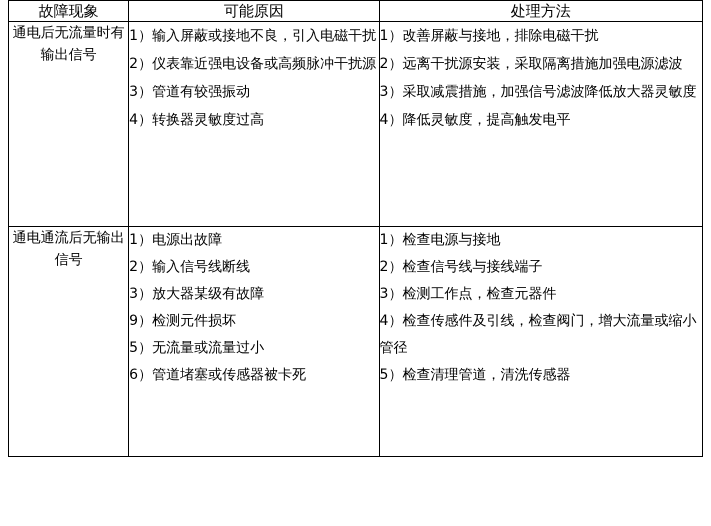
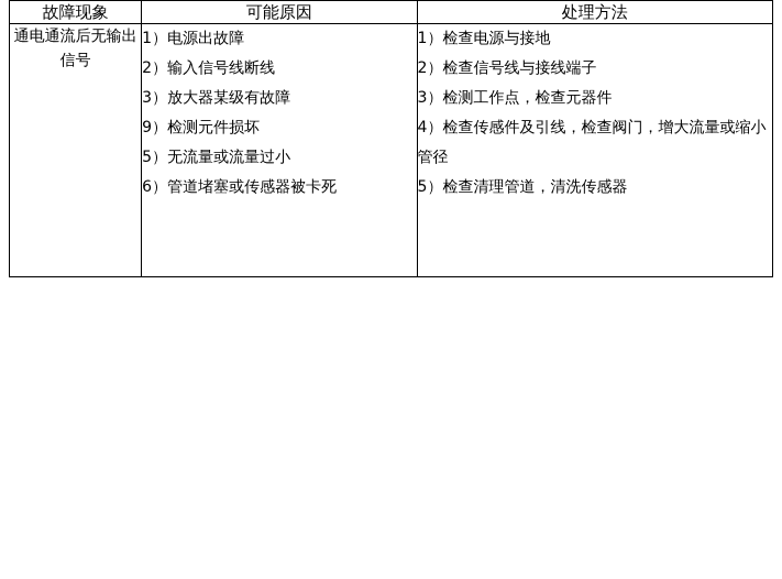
  故障现象	可能原因	处理方法
- 通电后无流量时有输出信号	1）输入屏蔽或接地不良，引入电磁干扰 2）仪表靠近强电设备或高频脉冲干扰源 3）管道有较强振动 4）转换器灵敏度过高	1）改善屏蔽与接地，排除电磁干扰 2）远离干扰源安装，采取隔离措施加强电源滤波 3）采取减震措施，加强信号滤波降低放大器灵敏度 4）降低灵敏度，提高触发电平
  通电通流后无输出信号	1）电源出故障 2）输入信号线断线 3）放大器某级有故障 9）检测元件损坏 5）无流量或流量过小 6）管道堵塞或传感器被卡死	1）检查电源与接地 2）检查信号线与接线端子 3）检测工作点，检查元器件 4）检查传感件及引线，检查阀门，增大流量或缩小管径 5）检查清理管道，清洗传感器
